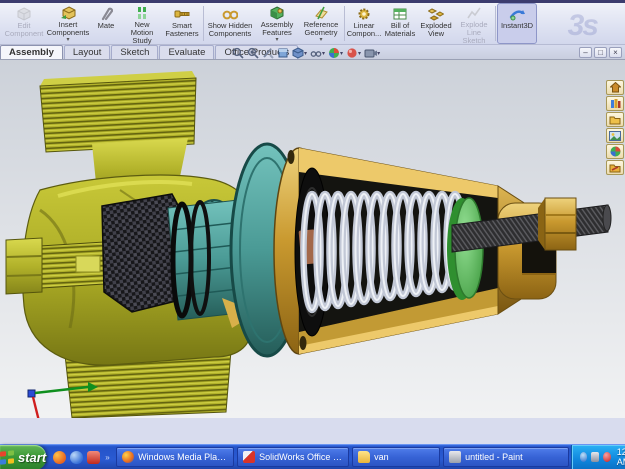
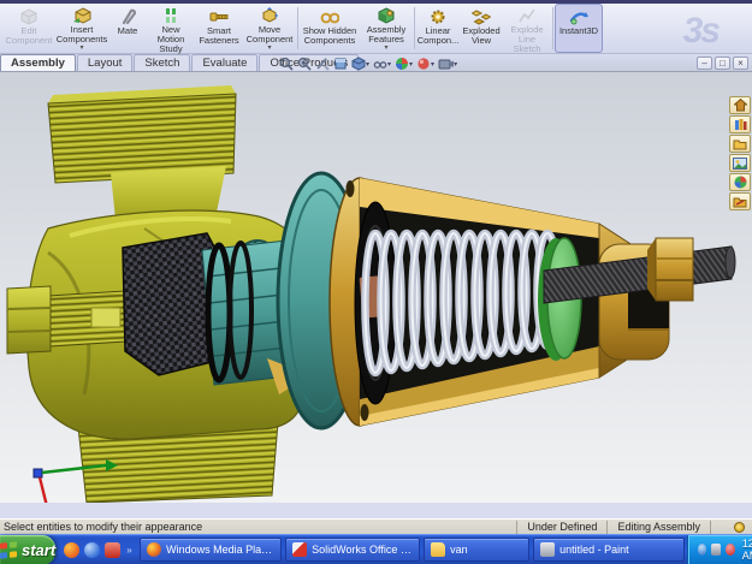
  Edit Component
  Insert Components
  Mate
  New Motion Study
  Smart Fasteners
+ Move Component
  Show Hidden Components
  Assembly Features
- Reference Geometry
  Linear Compon...
- Bill of Materials
  Exploded View
  Explode Line Sketch
  Instant3D
  3s
  Assembly
  Layout
  Sketch
  Evaluate
  –
  □
  ×
+ Select entities to modify their appearance
+ Under Defined
+ Editing Assembly
  start
  »
  Windows Media Playe
  SolidWorks Office 20
  van
  untitled - Paint
